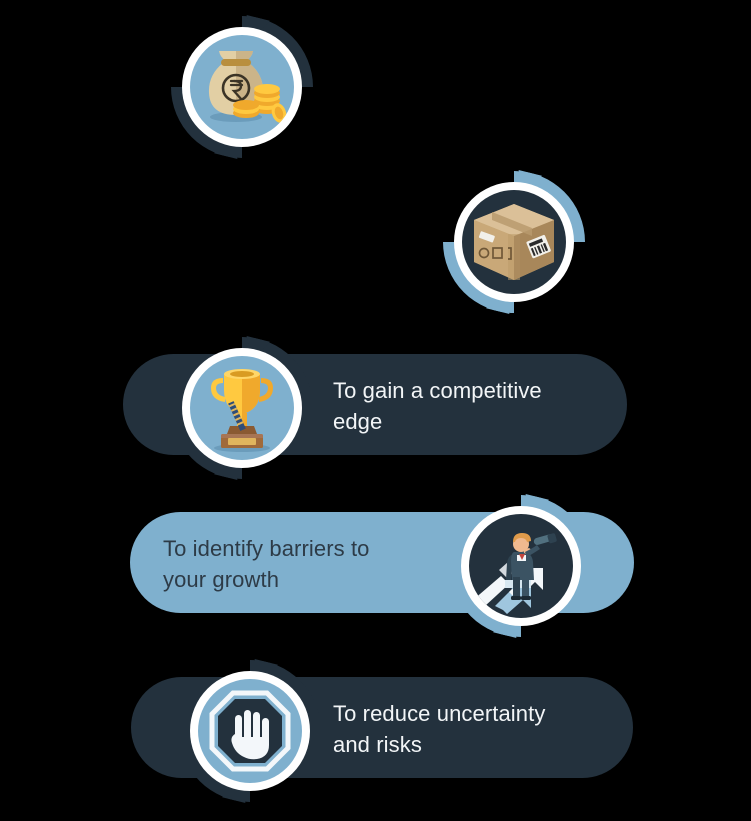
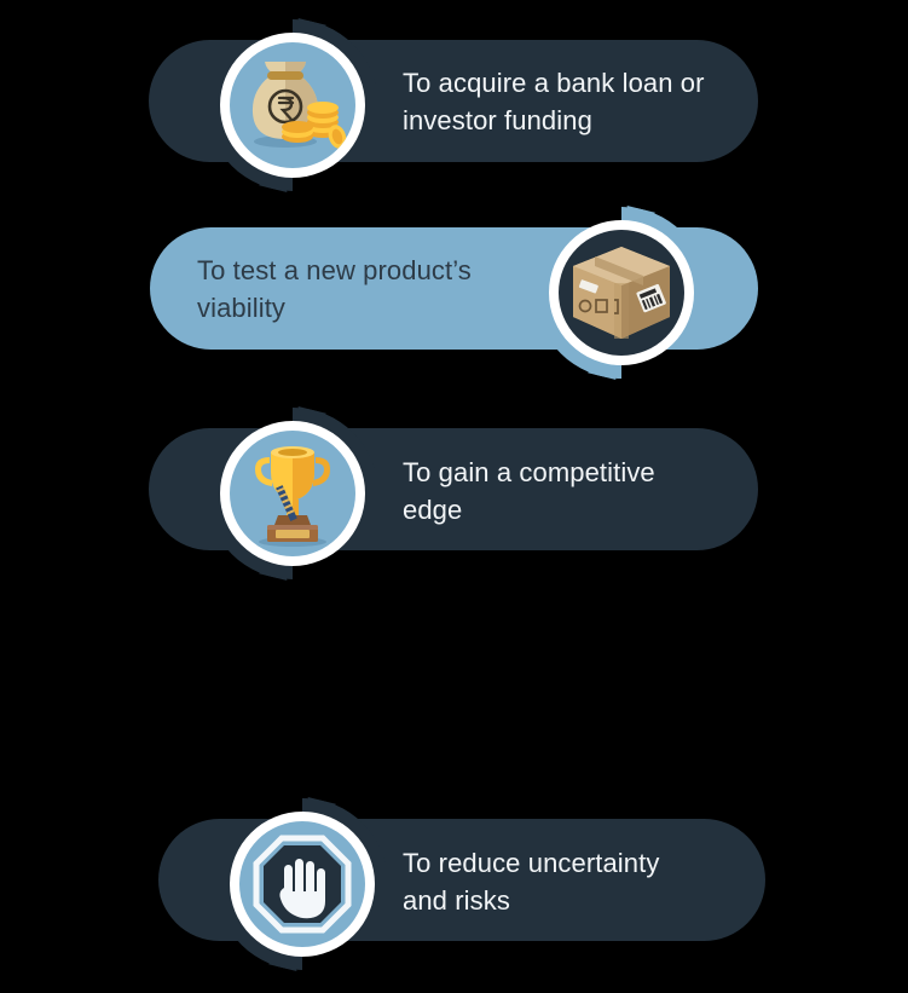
+ To acquire a bank loan or
+ investor funding
+ To test a new product’s
+ viability
  To gain a competitive
  edge
- To identify barriers to
- your growth
  To reduce uncertainty
  and risks
